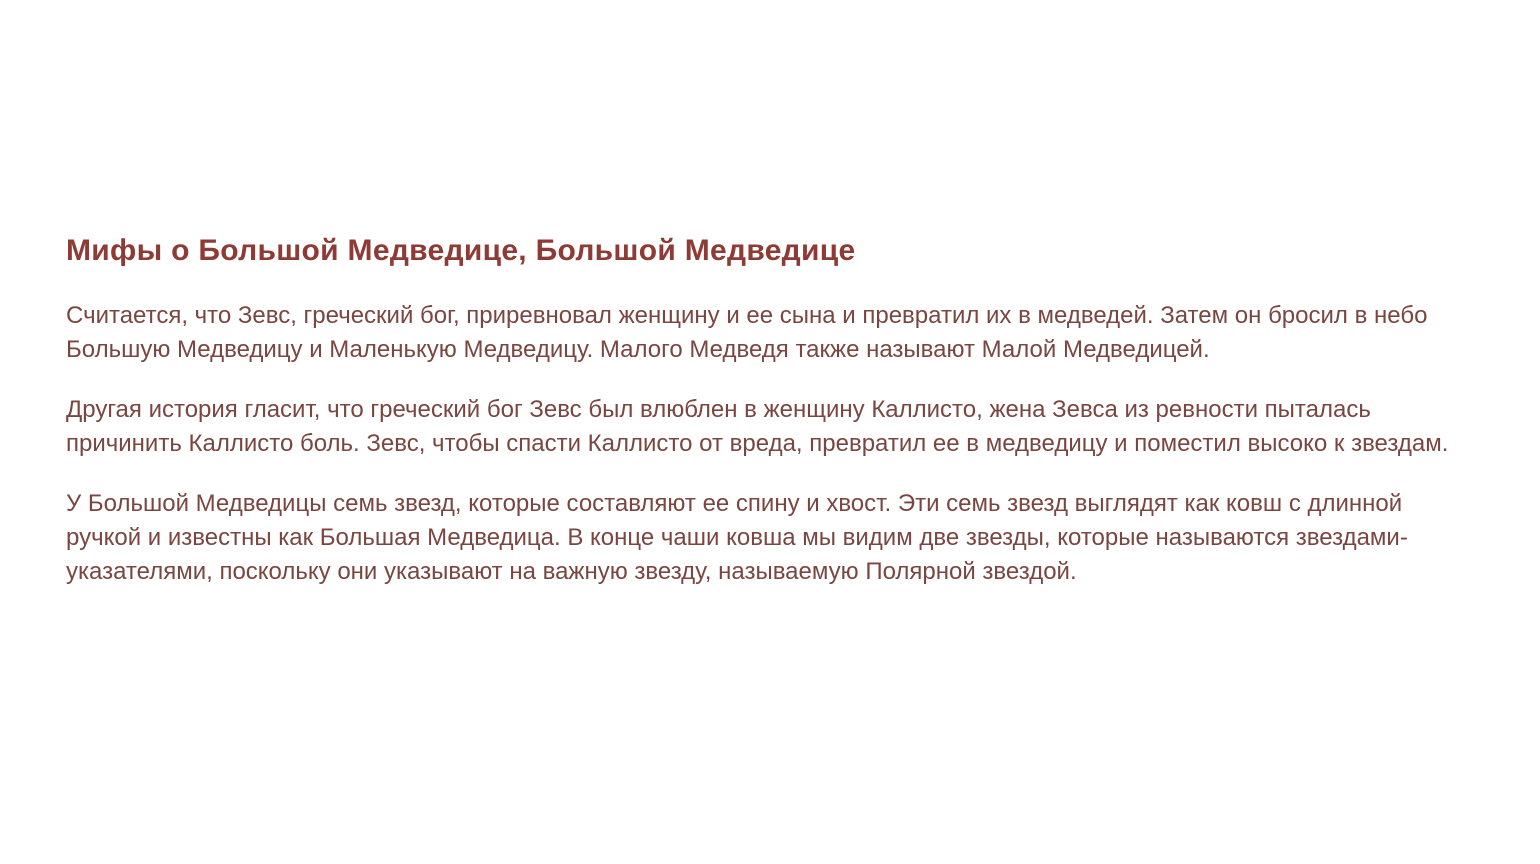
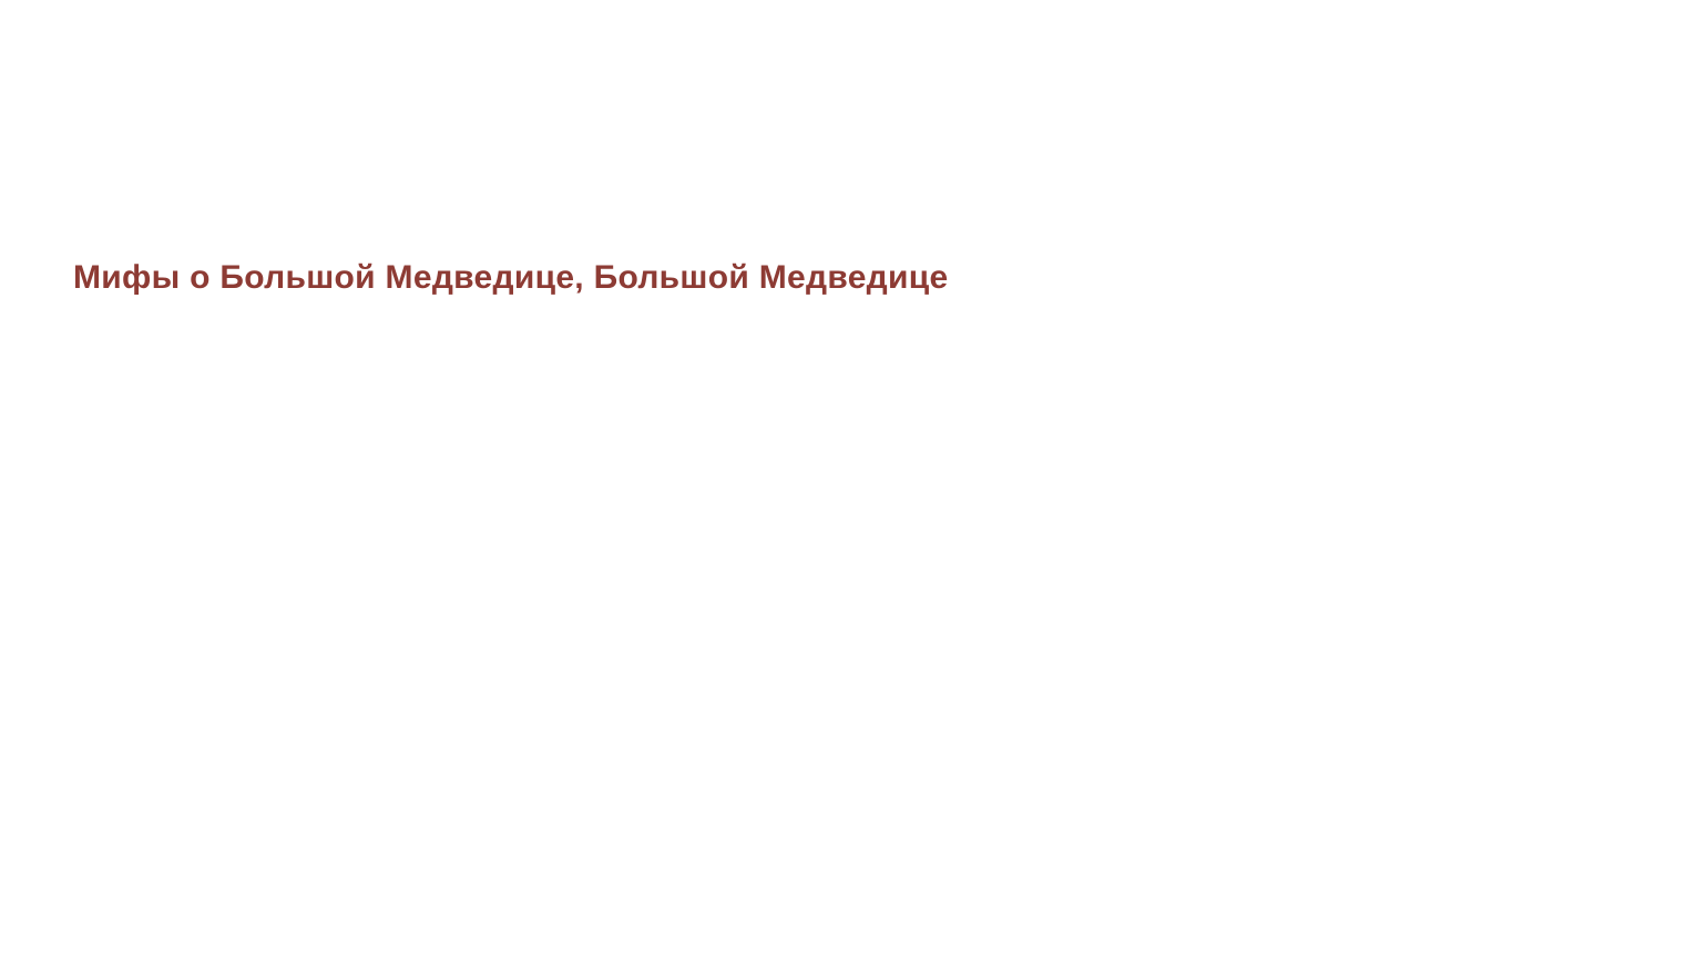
  Мифы о Большой Медведице, Большой Медведице
- Считается, что Зевс, греческий бог, приревновал женщину и ее сына и превратил их в медведей. Затем он бросил в небо Большую Медведицу и Маленькую Медведицу. Малого Медведя также называют Малой Медведицей.
- Другая история гласит, что греческий бог Зевс был влюблен в женщину Каллисто, жена Зевса из ревности пыталась причинить Каллисто боль. Зевс, чтобы спасти Каллисто от вреда, превратил ее в медведицу и поместил высоко к звездам.
- У Большой Медведицы семь звезд, которые составляют ее спину и хвост. Эти семь звезд выглядят как ковш с длинной ручкой и известны как Большая Медведица. В конце чаши ковша мы видим две звезды, которые называются звездами-указателями, поскольку они указывают на важную звезду, называемую Полярной звездой.
